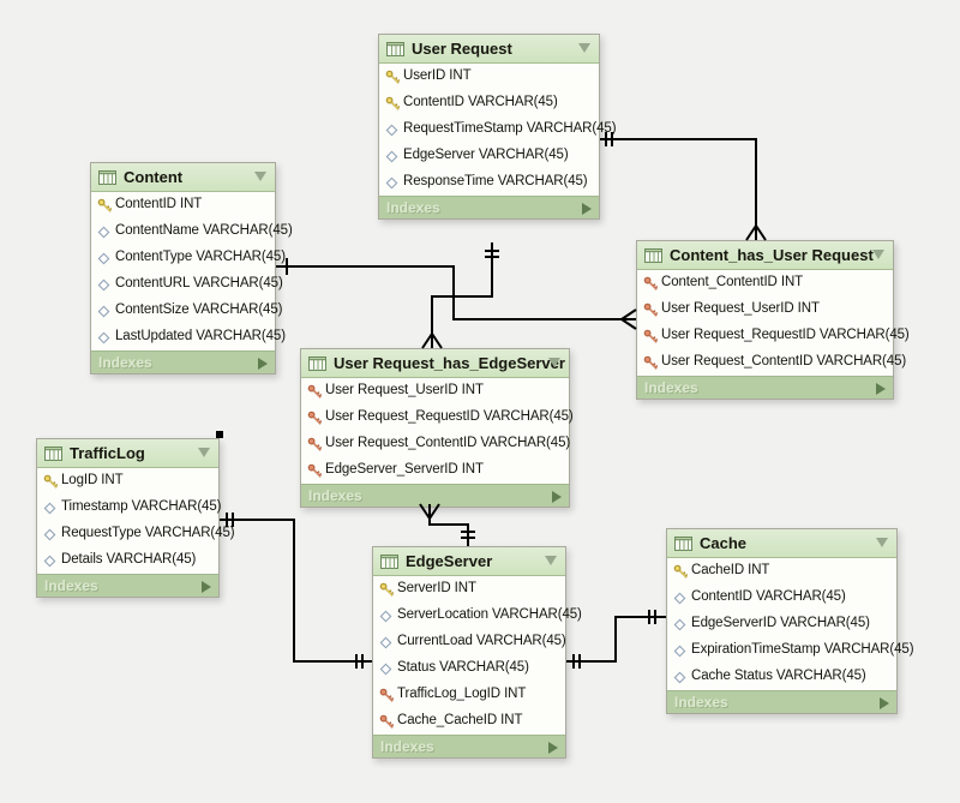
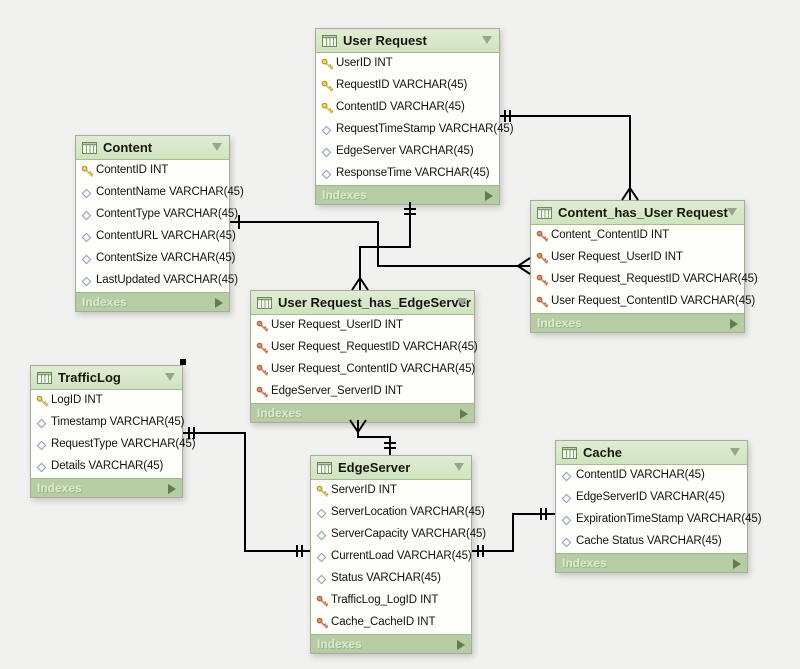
  User Request
  UserID INT
+ RequestID VARCHAR(45)
  ContentID VARCHAR(45)
  RequestTimeStamp VARCHAR(45)
  EdgeServer VARCHAR(45)
  ResponseTime VARCHAR(45)
  Indexes
  Content
  ContentID INT
  ContentName VARCHAR(45)
  ContentType VARCHAR(45)
  ContentURL VARCHAR(45)
  ContentSize VARCHAR(45)
  LastUpdated VARCHAR(45)
  Indexes
  Content_has_User Request
  Content_ContentID INT
  User Request_UserID INT
  User Request_RequestID VARCHAR(45)
  User Request_ContentID VARCHAR(45)
  Indexes
  User Request_has_EdgeServer
  User Request_UserID INT
  User Request_RequestID VARCHAR(45)
  User Request_ContentID VARCHAR(45)
  EdgeServer_ServerID INT
  Indexes
  TrafficLog
  LogID INT
  Timestamp VARCHAR(45)
  RequestType VARCHAR(45)
  Details VARCHAR(45)
  Indexes
  EdgeServer
  ServerID INT
  ServerLocation VARCHAR(45)
+ ServerCapacity VARCHAR(45)
  CurrentLoad VARCHAR(45)
  Status VARCHAR(45)
  TrafficLog_LogID INT
  Cache_CacheID INT
  Indexes
  Cache
- CacheID INT
  ContentID VARCHAR(45)
  EdgeServerID VARCHAR(45)
  ExpirationTimeStamp VARCHAR(45)
  Cache Status VARCHAR(45)
  Indexes
